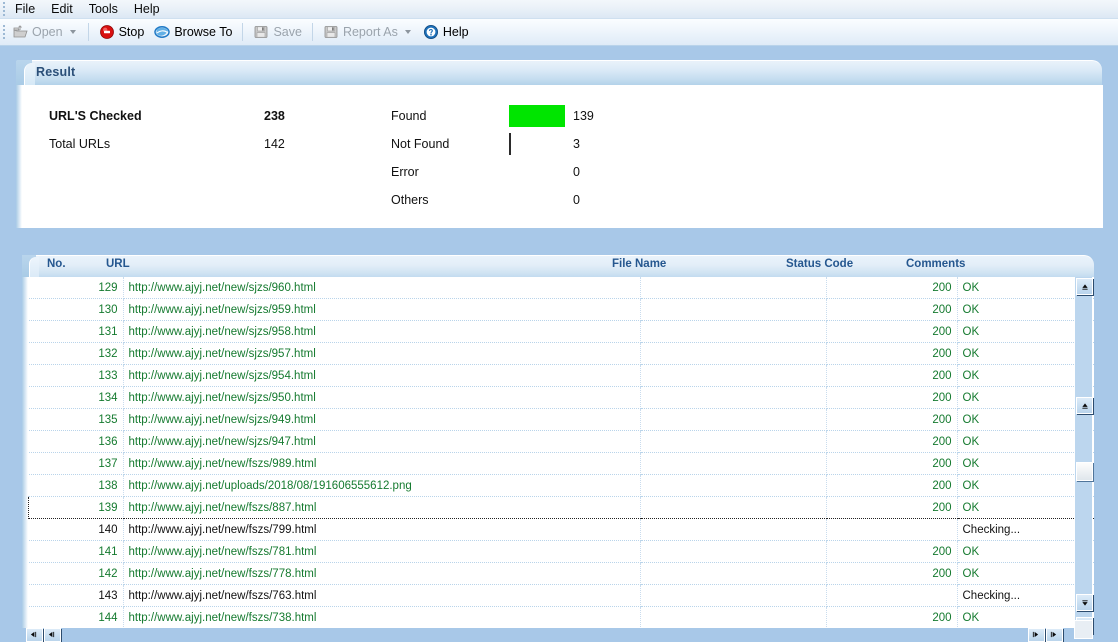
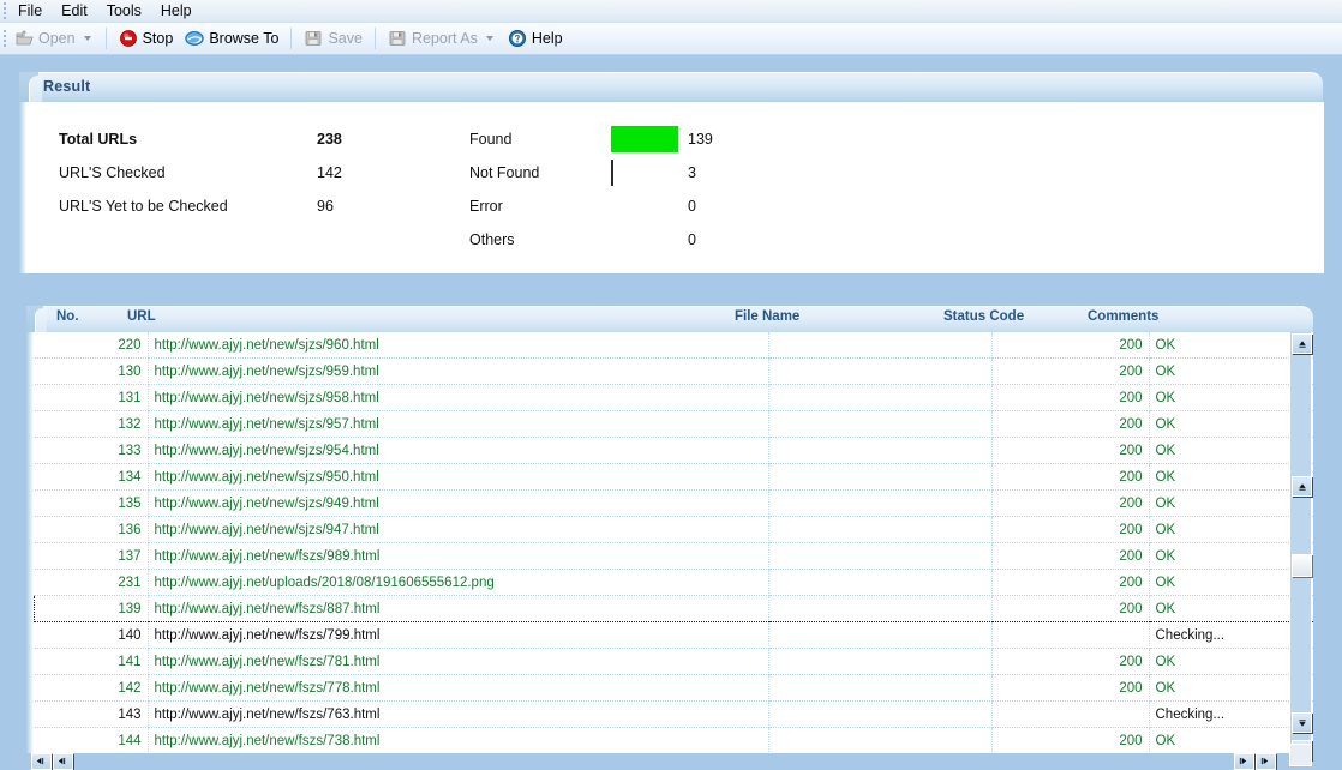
  File
  Edit
  Tools
  Help
  Open
  Stop
  Browse To
  Save
  Report As
  Help
  Result
- URL'S Checked
+ Total URLs
  238
- Total URLs
+ URL'S Checked
  142
+ URL'S Yet to be Checked
+ 96
  Found
  139
  Not Found
  3
  Error
  0
  Others
  0
  No.
  URL
  File Name
  Status Code
  Comments
- 129	http://www.ajyj.net/new/sjzs/960.html		200	OK
+ 220	http://www.ajyj.net/new/sjzs/960.html		200	OK
  130	http://www.ajyj.net/new/sjzs/959.html		200	OK
  131	http://www.ajyj.net/new/sjzs/958.html		200	OK
  132	http://www.ajyj.net/new/sjzs/957.html		200	OK
  133	http://www.ajyj.net/new/sjzs/954.html		200	OK
  134	http://www.ajyj.net/new/sjzs/950.html		200	OK
  135	http://www.ajyj.net/new/sjzs/949.html		200	OK
  136	http://www.ajyj.net/new/sjzs/947.html		200	OK
  137	http://www.ajyj.net/new/fszs/989.html		200	OK
- 138	http://www.ajyj.net/uploads/2018/08/191606555612.png		200	OK
+ 231	http://www.ajyj.net/uploads/2018/08/191606555612.png		200	OK
  139	http://www.ajyj.net/new/fszs/887.html		200	OK
  140	http://www.ajyj.net/new/fszs/799.html			Checking...
  141	http://www.ajyj.net/new/fszs/781.html		200	OK
  142	http://www.ajyj.net/new/fszs/778.html		200	OK
  143	http://www.ajyj.net/new/fszs/763.html			Checking...
  144	http://www.ajyj.net/new/fszs/738.html		200	OK
